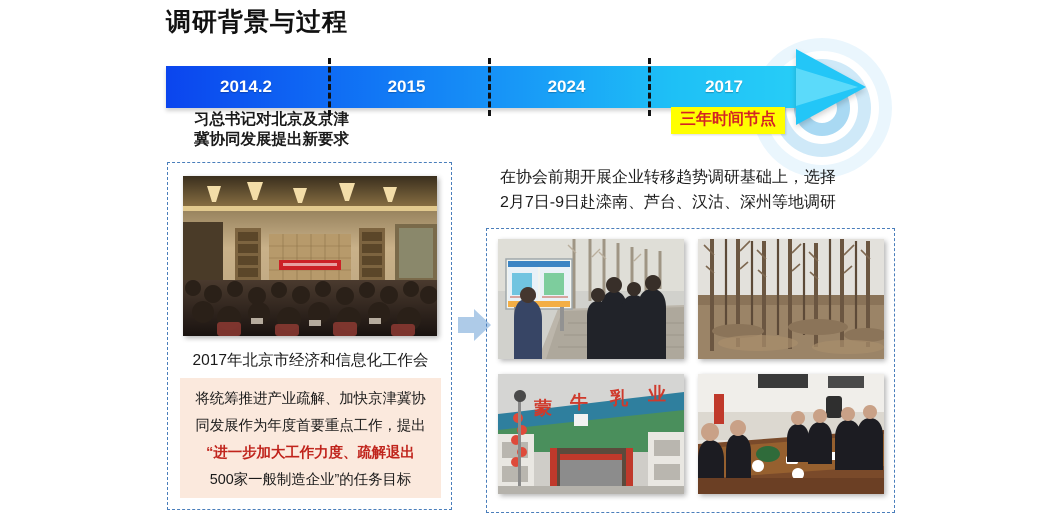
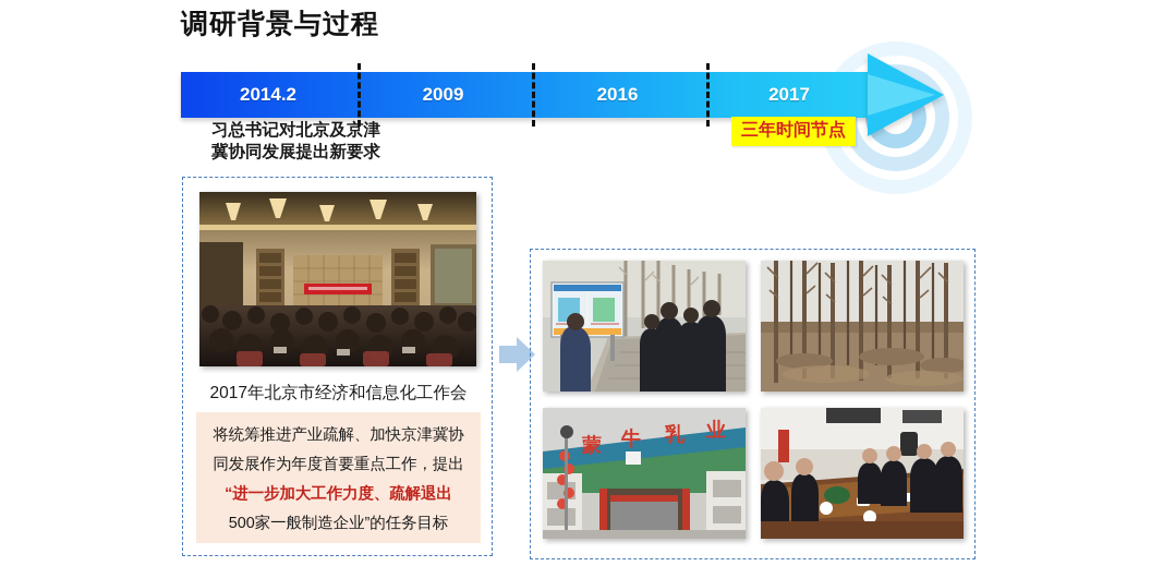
  调研背景与过程
  2014.2
- 2015
+ 2009
- 2024
+ 2016
  2017
  习总书记对北京及京津
  冀协同发展提出新要求
  三年时间节点
  2017年北京市经济和信息化工作会
  将统筹推进产业疏解、加快京津冀协
  同发展作为年度首要重点工作，提出
  “进一步加大工作力度、疏解退出
  500家一般制造企业”的任务目标
- 在协会前期开展企业转移趋势调研基础上，选择
- 2月7日-9日赴滦南、芦台、汉沽、深州等地调研
  蒙
  牛
  乳
  业
